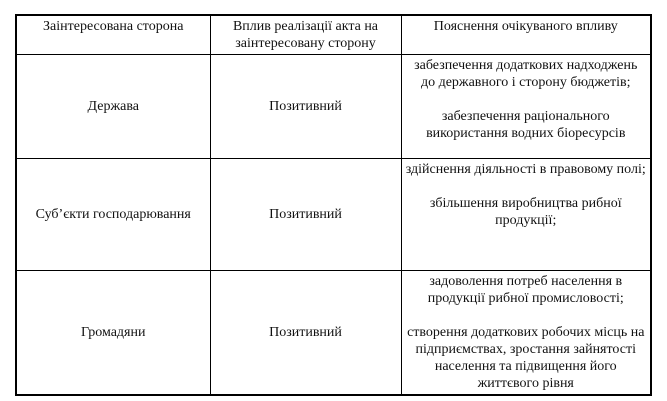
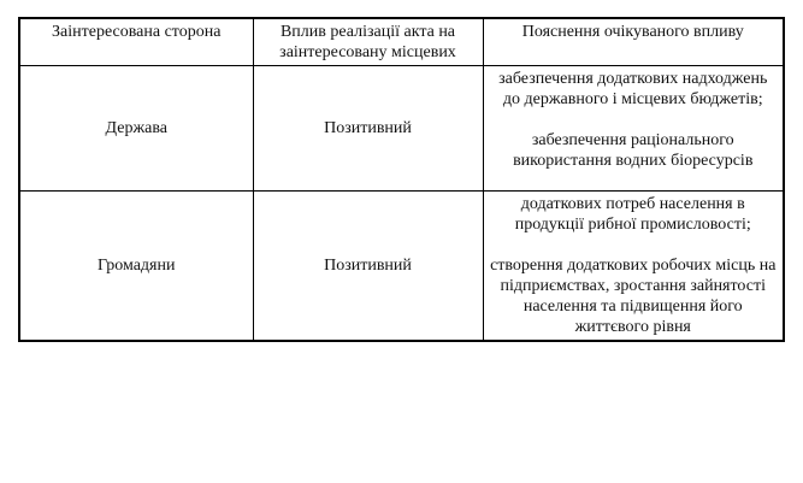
- Заінтересована сторона	Вплив реалізації акта на заінтересовану сторону	Пояснення очікуваного впливу
+ Заінтересована сторона	Вплив реалізації акта на заінтересовану місцевих	Пояснення очікуваного впливу
- Держава	Позитивний	забезпечення додаткових надходжень до державного і сторону бюджетів; забезпечення раціонального використання водних біоресурсів
+ Держава	Позитивний	забезпечення додаткових надходжень до державного і місцевих бюджетів; забезпечення раціонального використання водних біоресурсів
- Суб’єкти господарювання	Позитивний	здійснення діяльності в правовому полі; збільшення виробництва рибної продукції;
- Громадяни	Позитивний	задоволення потреб населення в продукції рибної промисловості; створення додаткових робочих місць на підприємствах, зростання зайнятості населення та підвищення його життєвого рівня
+ Громадяни	Позитивний	додаткових потреб населення в продукції рибної промисловості; створення додаткових робочих місць на підприємствах, зростання зайнятості населення та підвищення його життєвого рівня
